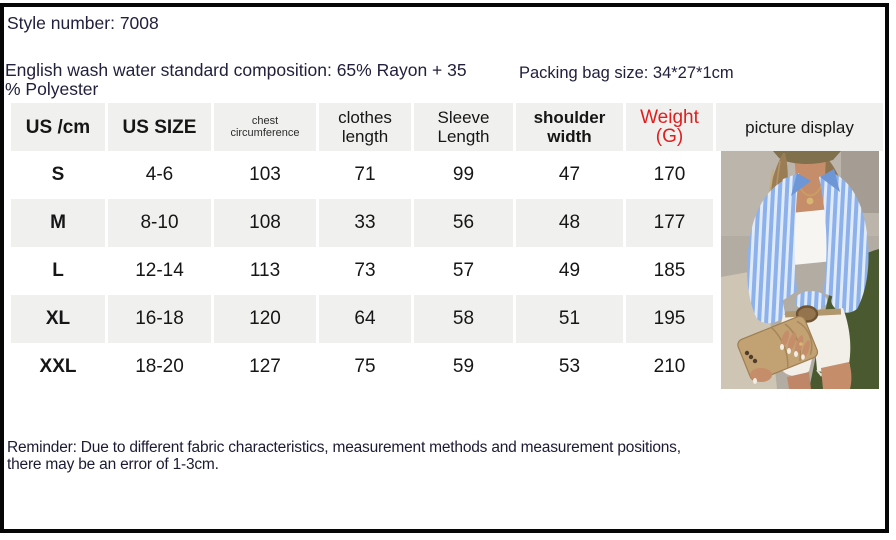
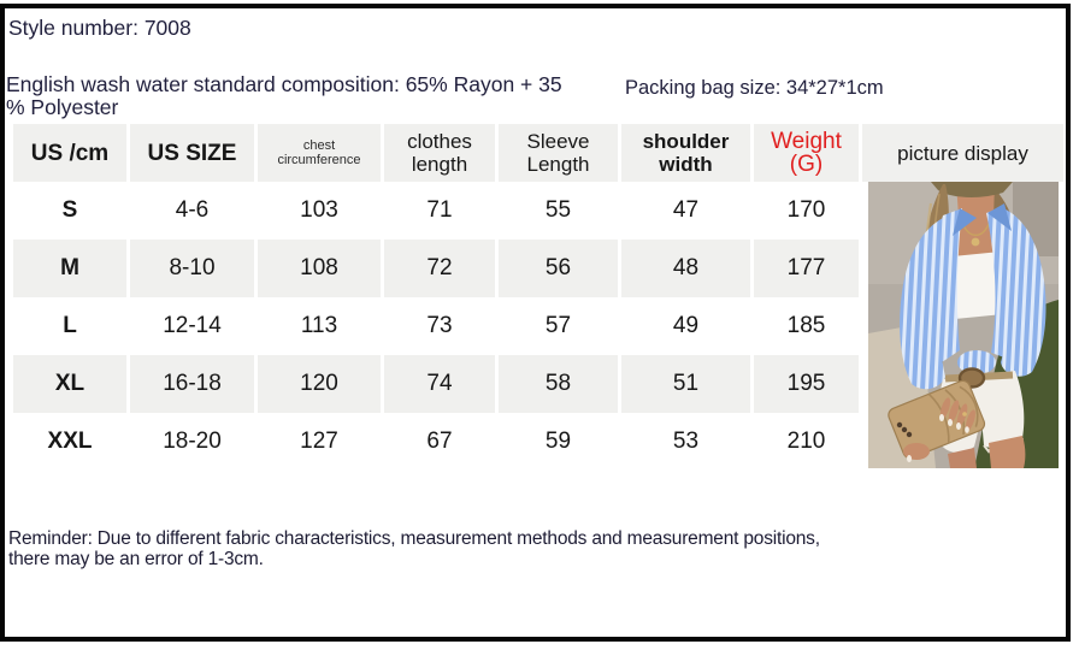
  Style number: 7008
  English wash water standard composition: 65% Rayon + 35
  % Polyester
  Packing bag size: 34*27*1cm
  US /cm	US SIZE	chest circumference	clothes length	Sleeve Length	shoulder width	Weight (G)	picture display
- S	4-6	103	71	99	47	170
+ S	4-6	103	71	55	47	170
- M	8-10	108	33	56	48	177
+ M	8-10	108	72	56	48	177
  L	12-14	113	73	57	49	185
- XL	16-18	120	64	58	51	195
+ XL	16-18	120	74	58	51	195
- XXL	18-20	127	75	59	53	210
+ XXL	18-20	127	67	59	53	210
  Reminder: Due to different fabric characteristics, measurement methods and measurement positions,
  there may be an error of 1-3cm.
